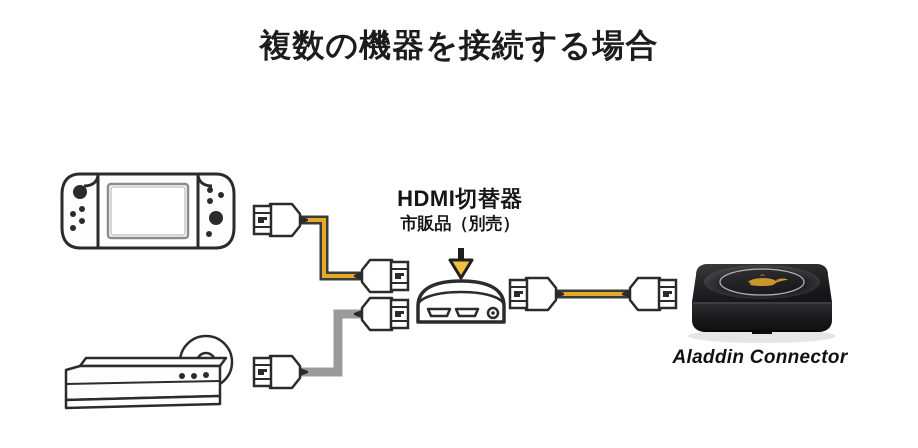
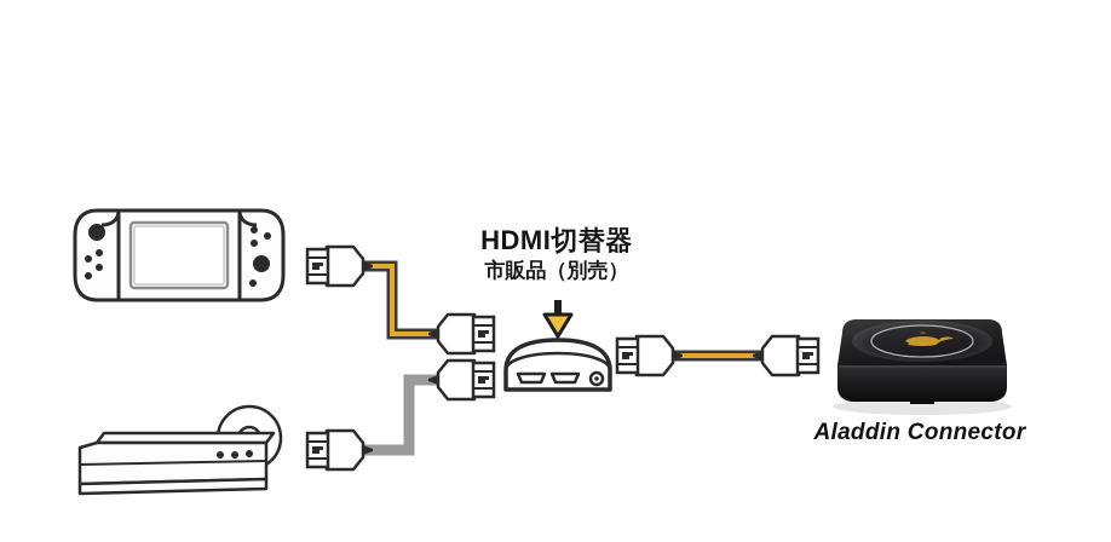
- 複数の機器を接続する場合
  HDMI切替器
  市販品（別売）
  Aladdin Connector
